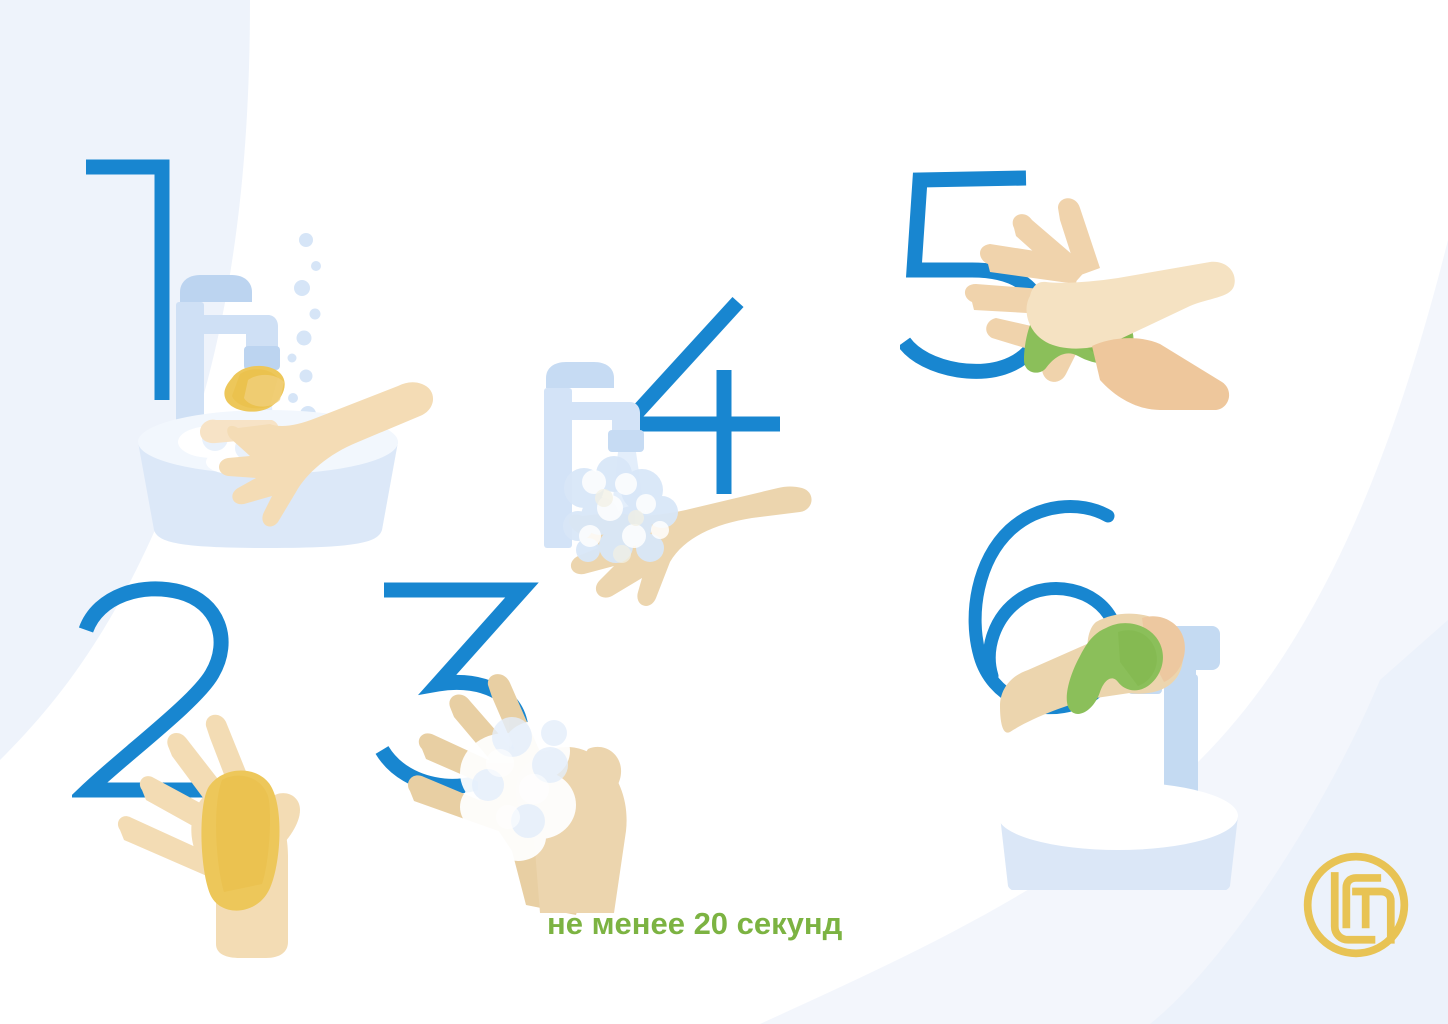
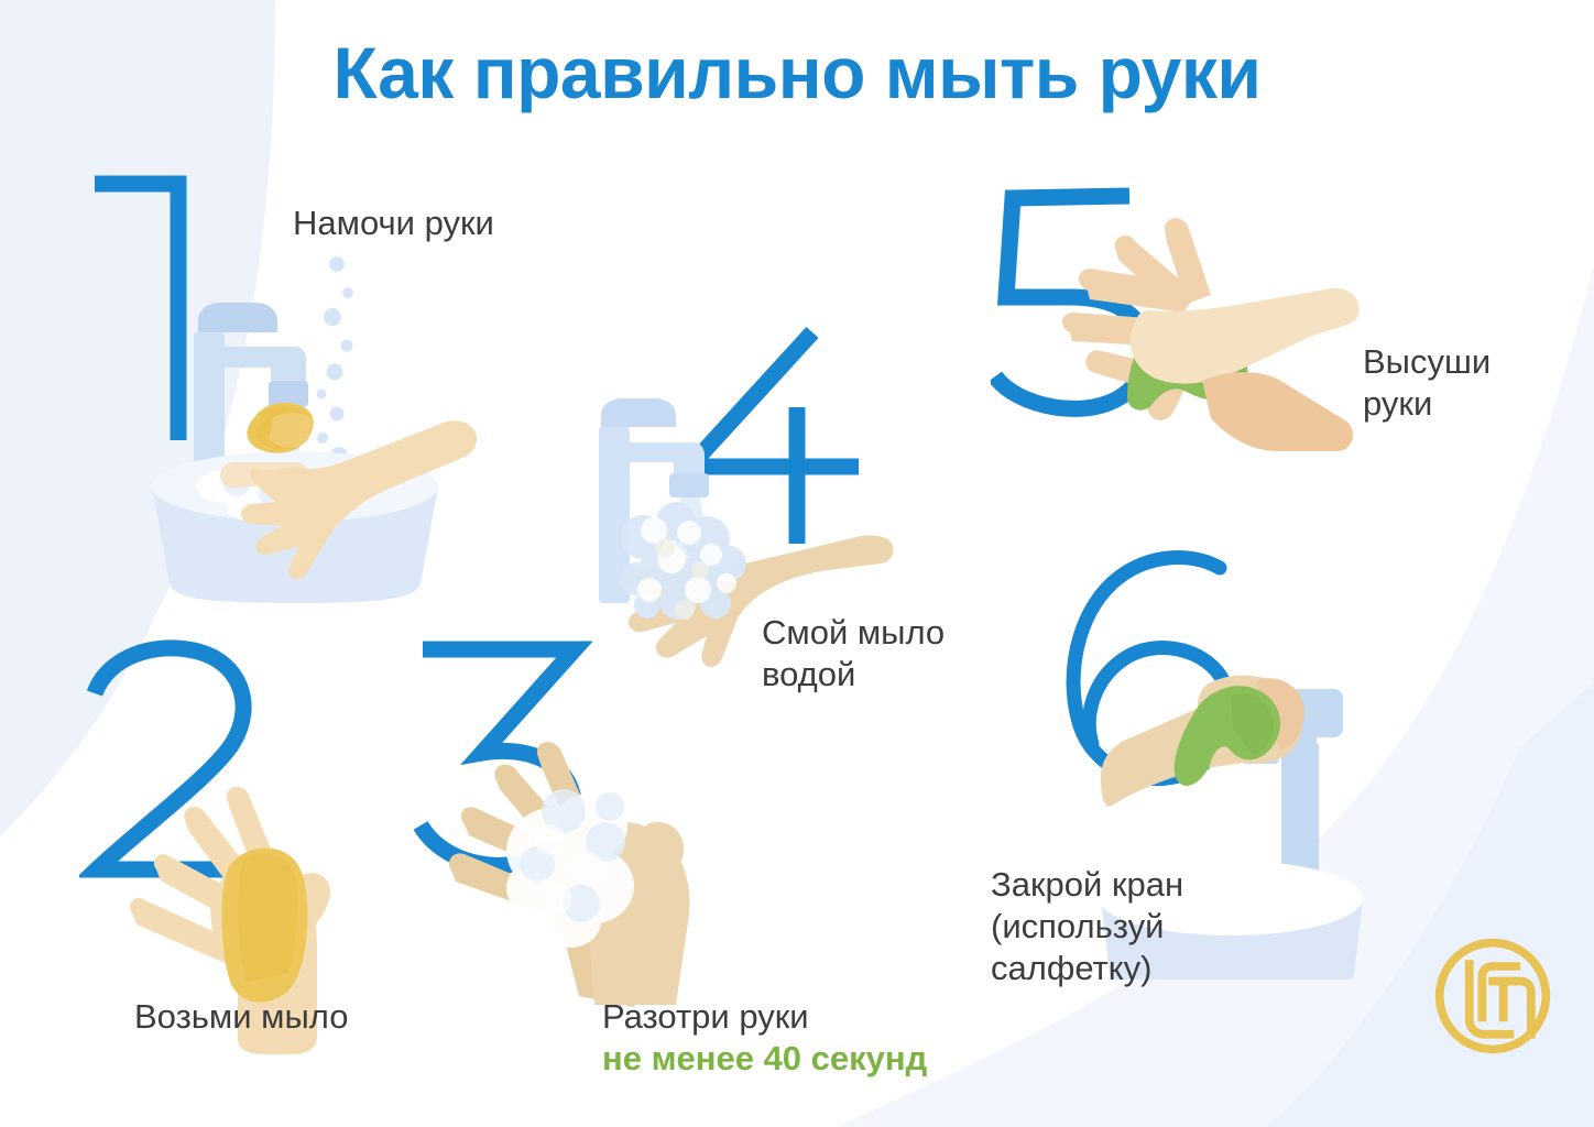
+ Как правильно мыть руки
+ Намочи руки
+ Возьми мыло
+ Разотри руки
- не менее 20 секунд
+ не менее 40 секунд
+ Смой мыло
+ водой
+ Высуши
+ руки
+ Закрой кран
+ (используй
+ салфетку)
